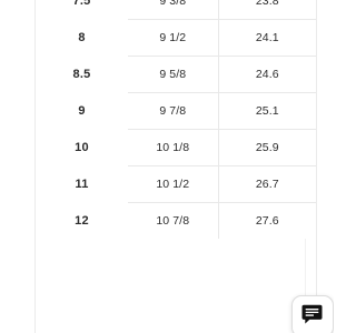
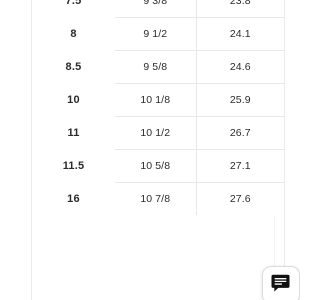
  7.5	9 3/8	23.8
  8	9 1/2	24.1
  8.5	9 5/8	24.6
- 9	9 7/8	25.1
  10	10 1/8	25.9
  11	10 1/2	26.7
+ 11.5	10 5/8	27.1
- 12	10 7/8	27.6
+ 16	10 7/8	27.6
